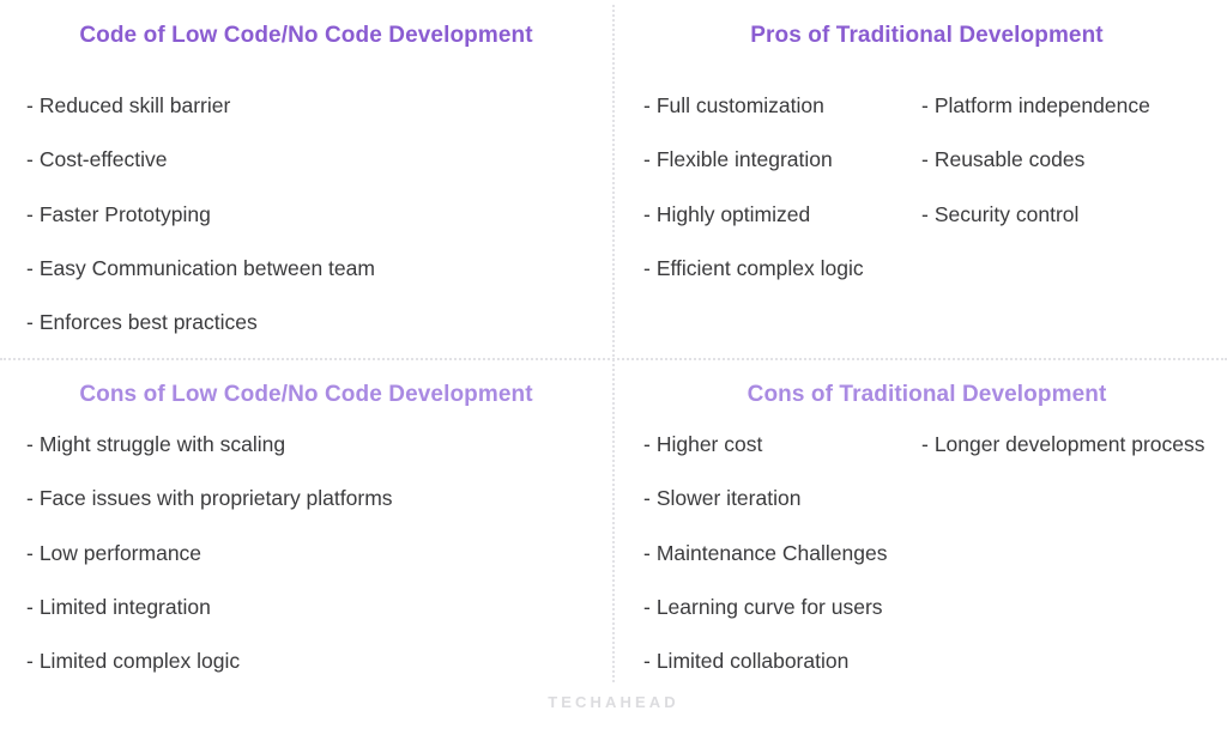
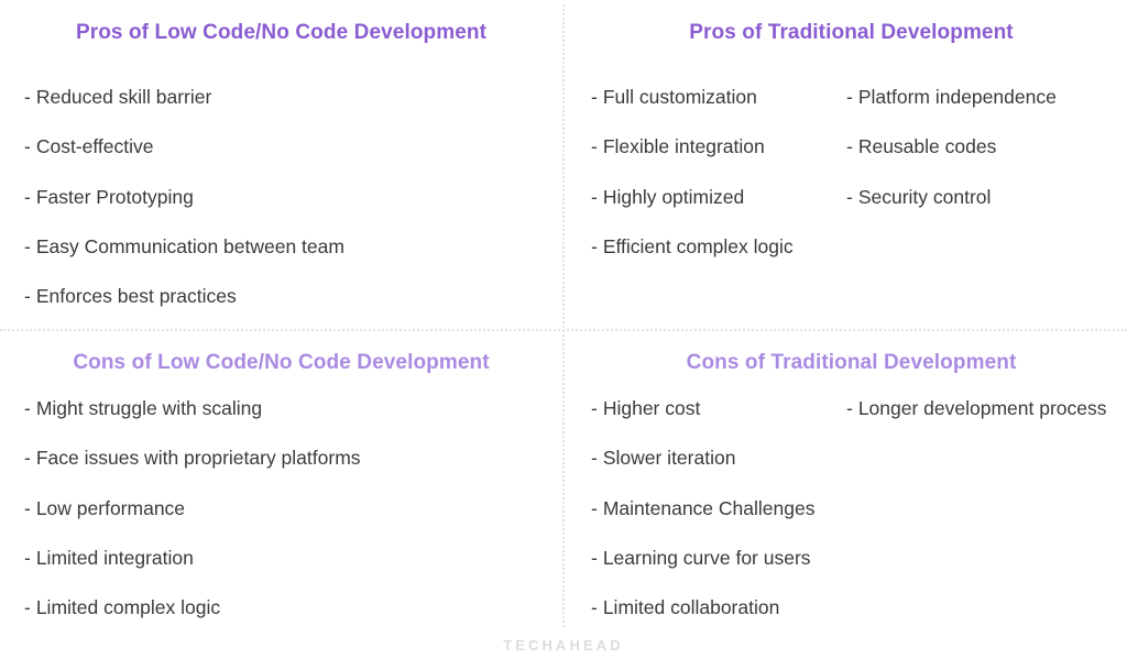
- Code of Low Code/No Code Development
+ Pros of Low Code/No Code Development
  -
  Reduced skill barrier
  -
  Cost-effective
  -
  Faster Prototyping
  -
  Easy Communication between team
  -
  Enforces best practices
  Pros of Traditional Development
  -
  Full customization
  -
  Flexible integration
  -
  Highly optimized
  -
  Efficient complex logic
  -
  Platform independence
  -
  Reusable codes
  -
  Security control
  Cons of Low Code/No Code Development
  -
  Might struggle with scaling
  -
  Face issues with proprietary platforms
  -
  Low performance
  -
  Limited integration
  -
  Limited complex logic
  Cons of Traditional Development
  -
  Higher cost
  -
  Slower iteration
  -
  Maintenance Challenges
  -
  Learning curve for users
  -
  Limited collaboration
  -
  Longer development process
  TECHAHEAD
